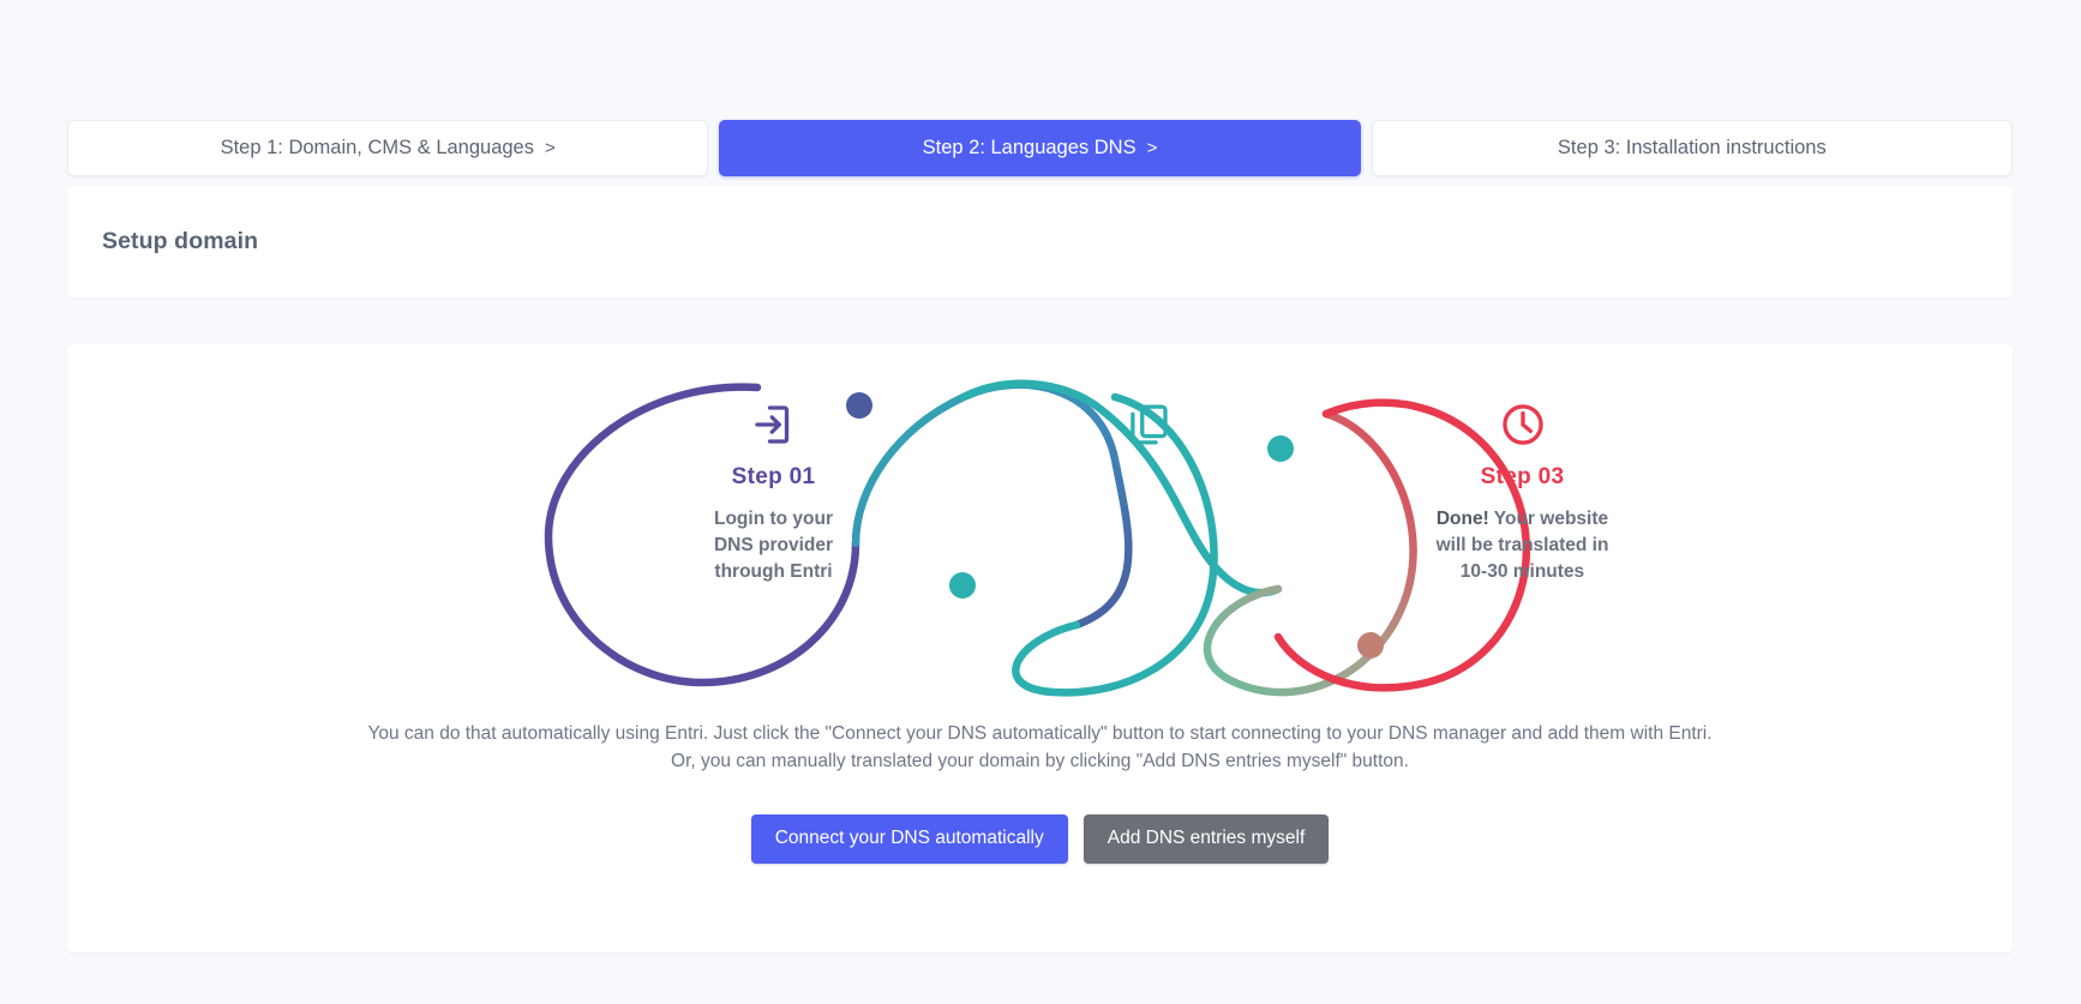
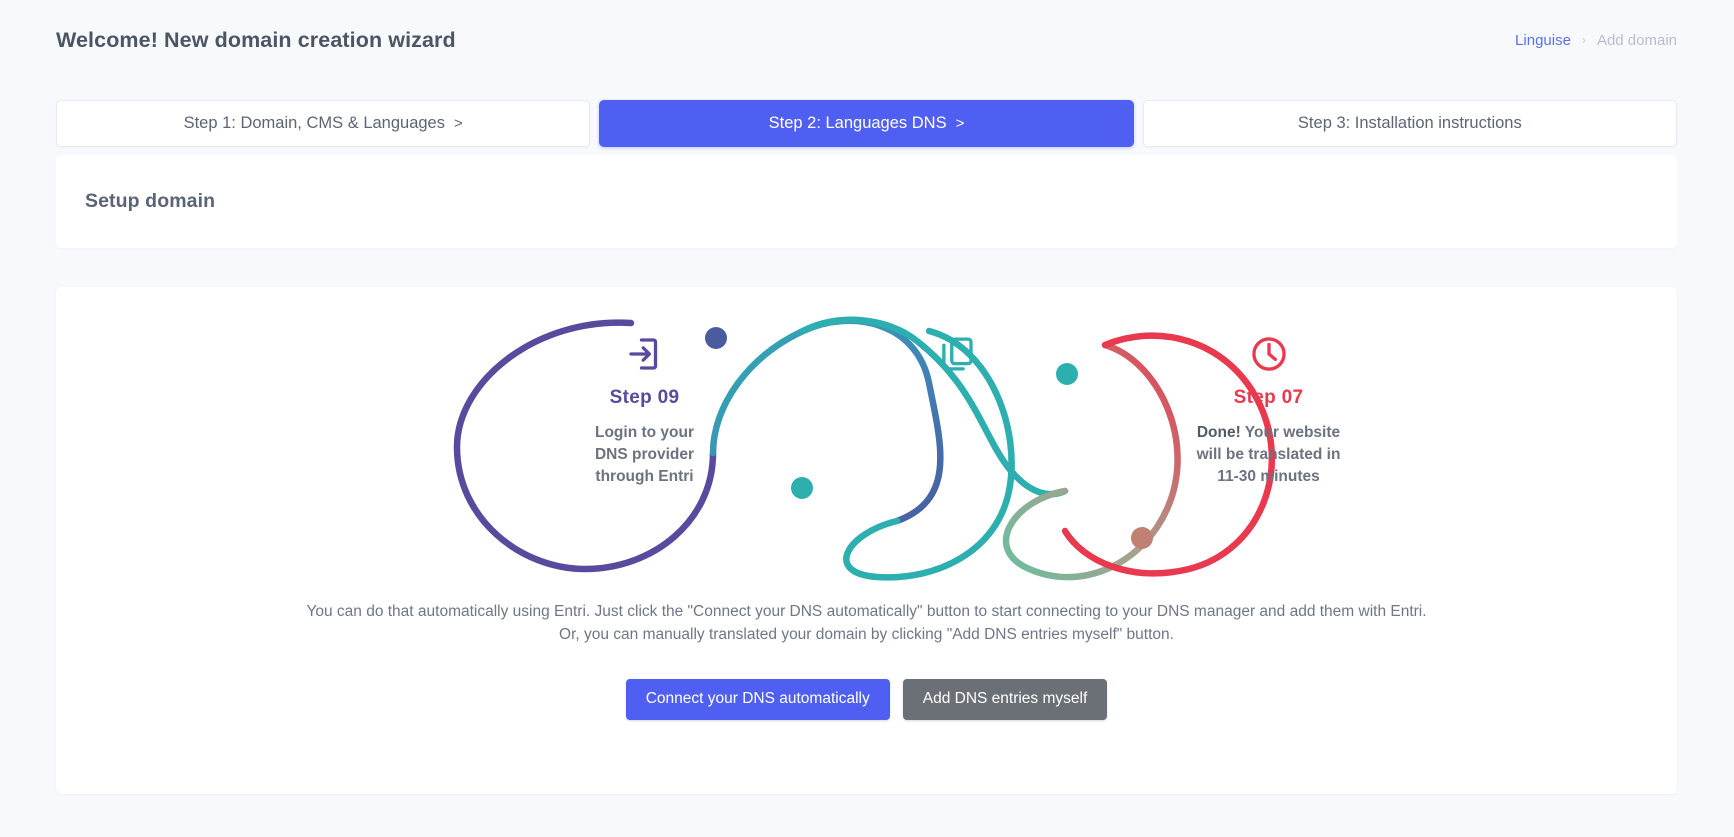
+ Welcome! New domain creation wizard
+ Linguise
+ ›
+ Add domain
  Step 1: Domain, CMS & Languages
  >
  Step 2: Languages DNS
  >
  Step 3: Installation instructions
  Setup domain
- Step 01
+ Step 09
  Login to your
  DNS provider
  through Entri
- Step 03
+ Step 07
  Done! Your website
  will be translated in
- 10-30 minutes
+ 11-30 minutes
  You can do that automatically using Entri. Just click the "Connect your DNS automatically" button to start connecting to your DNS manager and add them with Entri.
  Or, you can manually translated your domain by clicking "Add DNS entries myself" button.
  Connect your DNS automatically
  Add DNS entries myself
